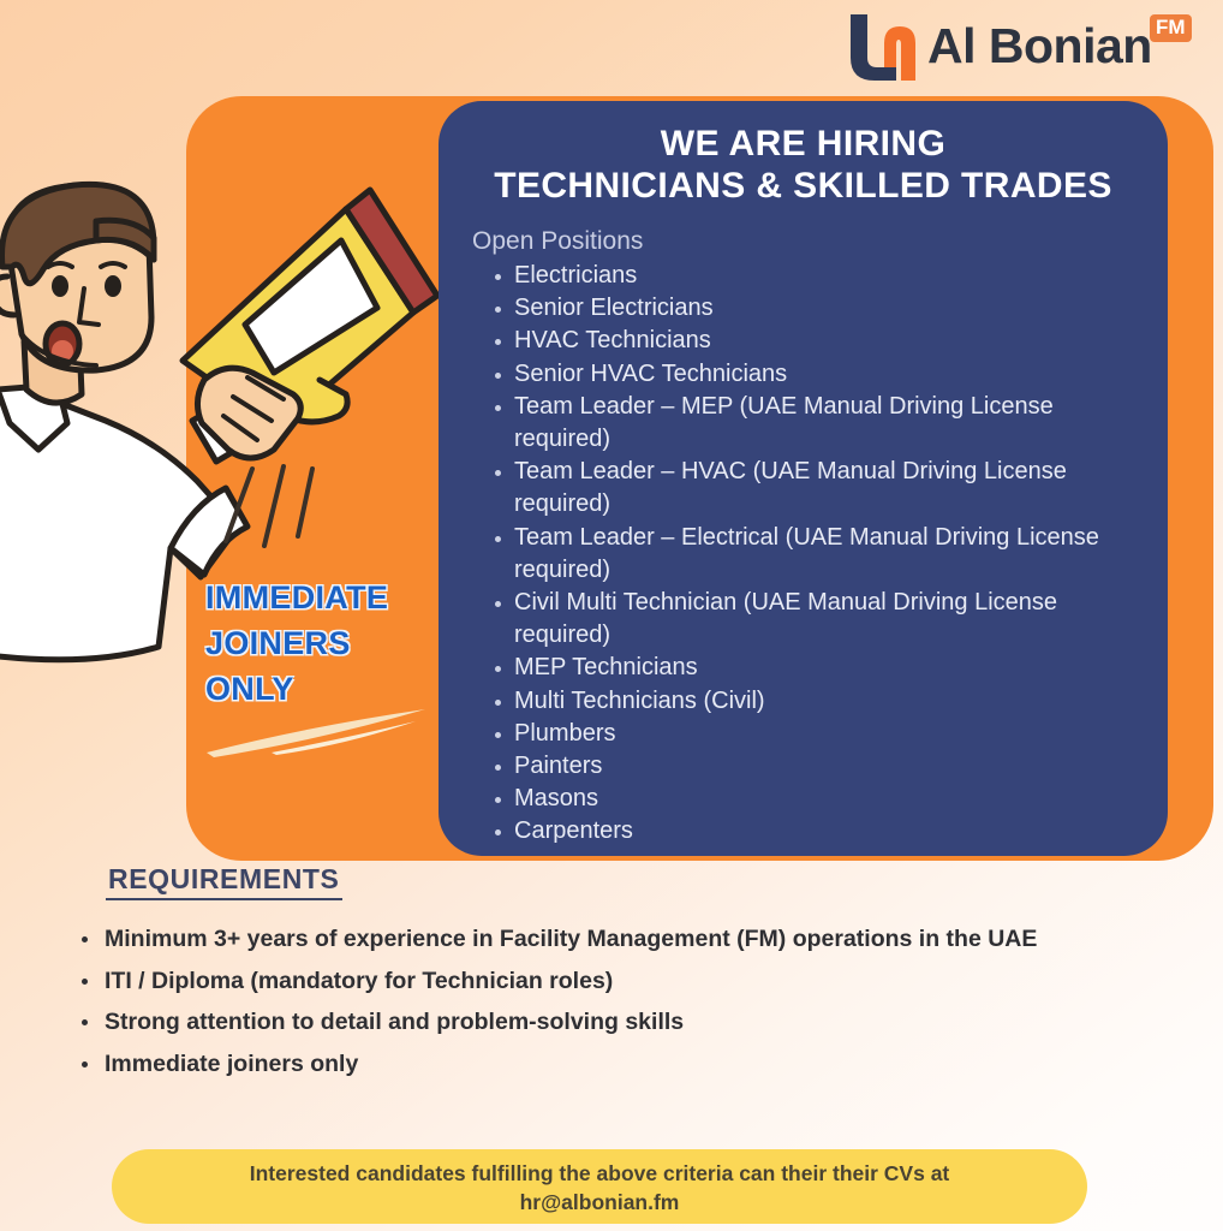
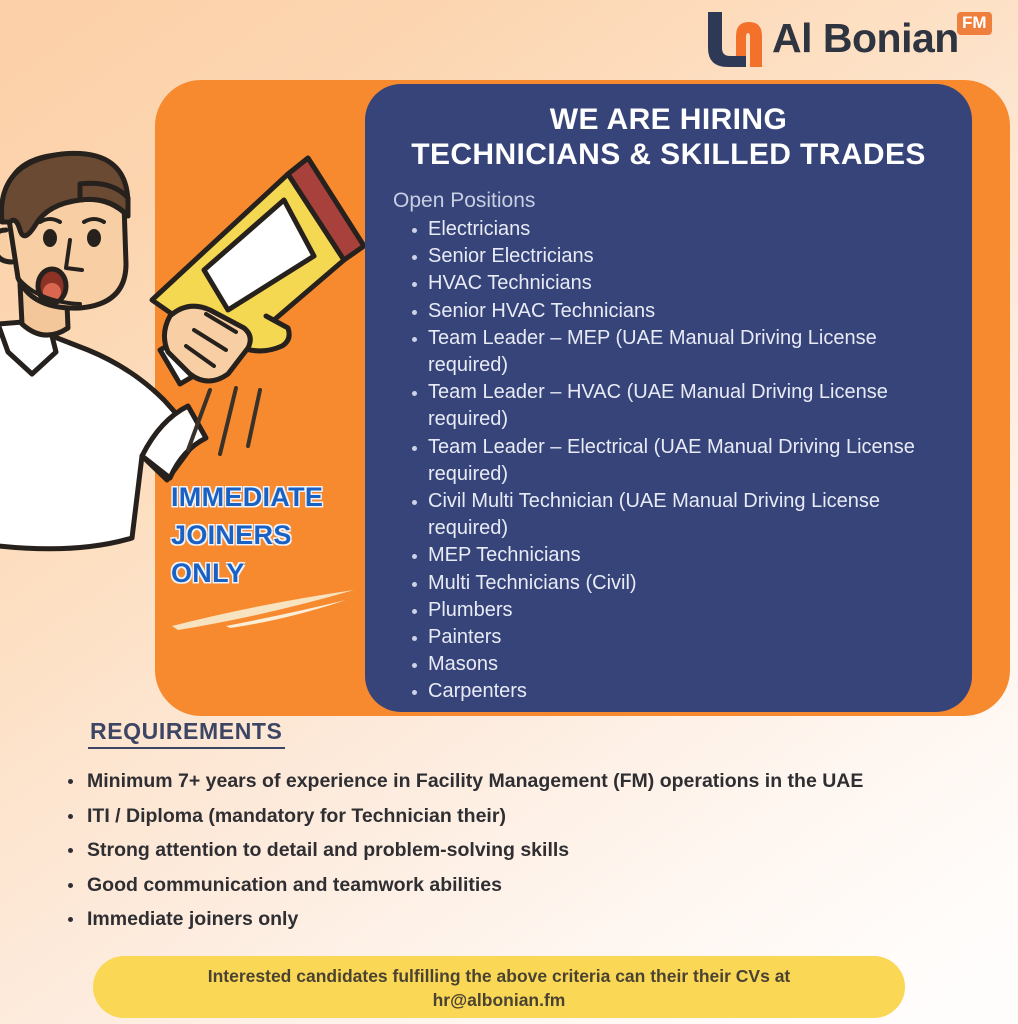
  Al Bonian
  FM
  IMMEDIATE
  JOINERS
  ONLY
  WE ARE HIRING
  TECHNICIANS & SKILLED TRADES
  Open Positions
  Electricians
  Senior Electricians
  HVAC Technicians
  Senior HVAC Technicians
  Team Leader – MEP (UAE Manual Driving License required)
  Team Leader – HVAC (UAE Manual Driving License required)
  Team Leader – Electrical (UAE Manual Driving License required)
  Civil Multi Technician (UAE Manual Driving License required)
  MEP Technicians
  Multi Technicians (Civil)
  Plumbers
  Painters
  Masons
  Carpenters
  REQUIREMENTS
- Minimum 3+ years of experience in Facility Management (FM) operations in the UAE
+ Minimum 7+ years of experience in Facility Management (FM) operations in the UAE
- ITI / Diploma (mandatory for Technician roles)
+ ITI / Diploma (mandatory for Technician their)
  Strong attention to detail and problem-solving skills
+ Good communication and teamwork abilities
  Immediate joiners only
  Interested candidates fulfilling the above criteria can their their CVs at
  hr@albonian.fm
